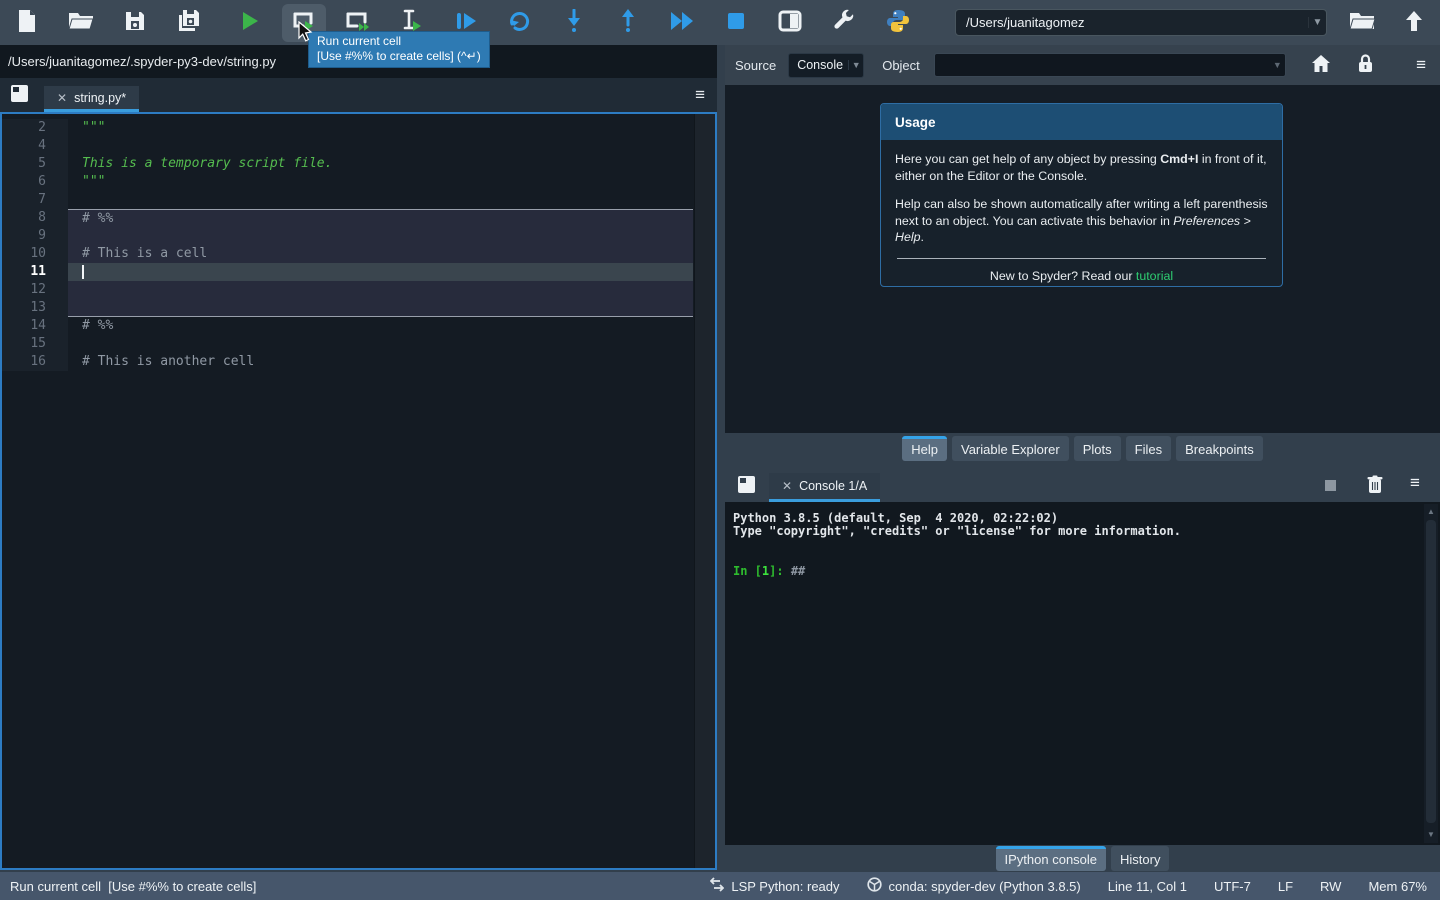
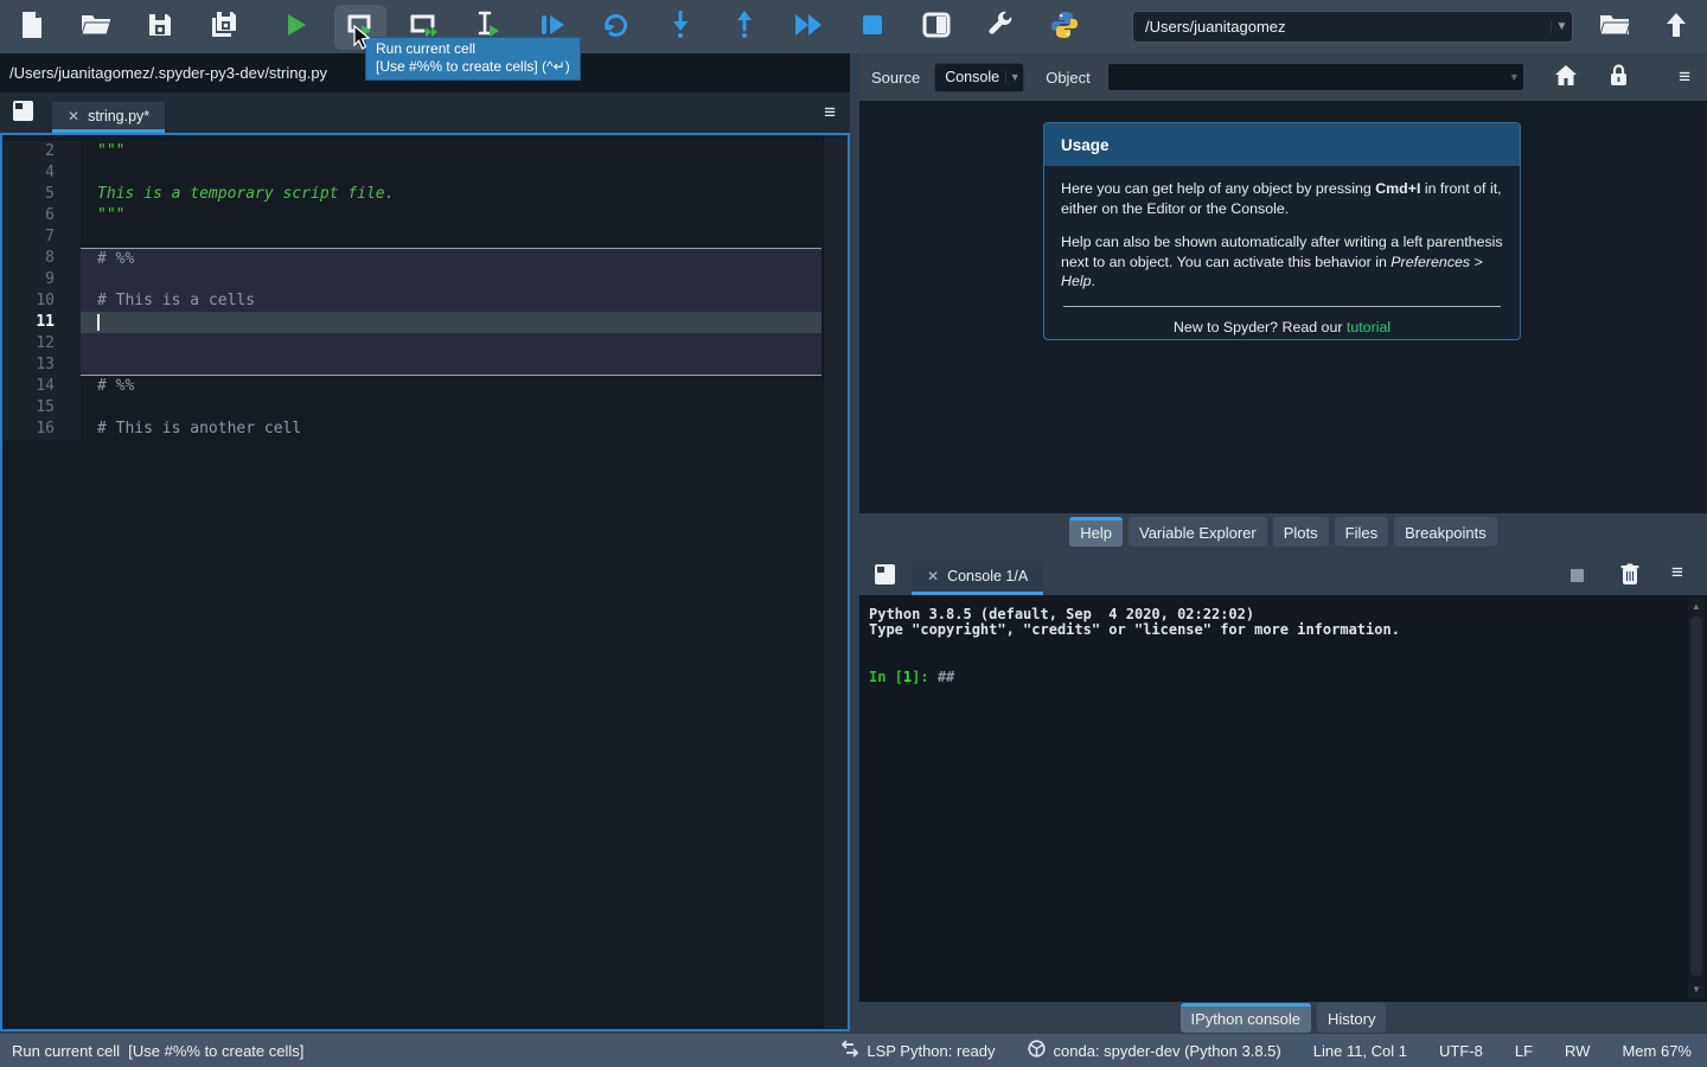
  /Users/juanitagomez
  ▼
  Run current cell
  [Use #%% to create cells] (^↵)
  /Users/juanitagomez/.spyder-py3-dev/string.py
  ✕
  string.py*
  ≡
  2
  """
  4
  5
  This is a temporary script file.
  6
  """
  7
  8
  # %%
  9
  10
- # This is a cell
+ # This is a cells
  11
  12
  13
  14
  # %%
  15
  16
  # This is another cell
  Source
  Console
  ▼
  Object
  ▼
  ≡
  Usage
  Here you can get help of any object by pressing Cmd+I in front of it, either on the Editor or the Console.
  Help can also be shown automatically after writing a left parenthesis next to an object. You can activate this behavior in Preferences > Help.
  New to Spyder? Read our tutorial
  Help
  Variable Explorer
  Plots
  Files
  Breakpoints
  ✕
  Console 1/A
  ≡
  Python 3.8.5 (default, Sep 4 2020, 02:22:02)
  Type "copyright", "credits" or "license" for more information.
  In [1]: ##
  ▲
  ▼
  IPython console
  History
  Run current cell [Use #%% to create cells]
  LSP Python: ready
  conda: spyder-dev (Python 3.8.5)
  Line 11, Col 1
- UTF-7
+ UTF-8
  LF
  RW
  Mem 67%
